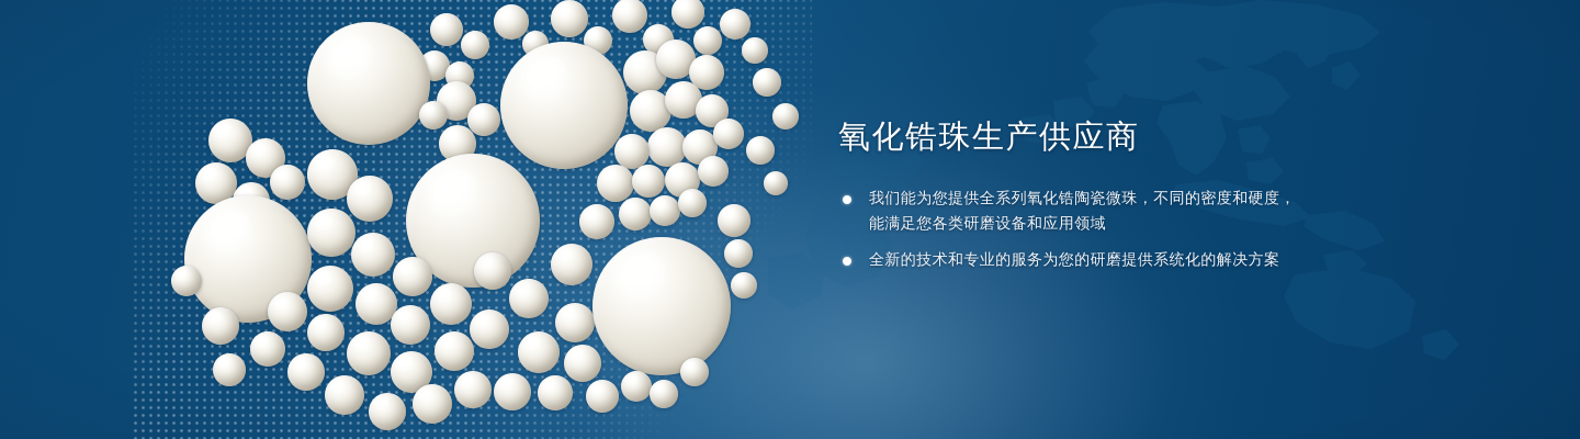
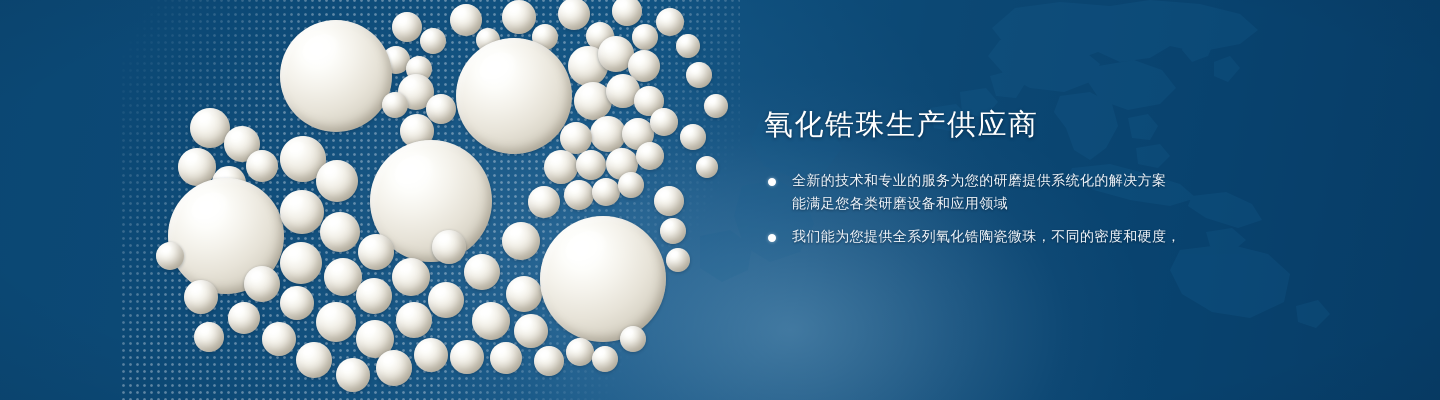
  氧化锆珠生产供应商
- 我们能为您提供全系列氧化锆陶瓷微珠，不同的密度和硬度，
+ 全新的技术和专业的服务为您的研磨提供系统化的解决方案
  能满足您各类研磨设备和应用领域
- 全新的技术和专业的服务为您的研磨提供系统化的解决方案
+ 我们能为您提供全系列氧化锆陶瓷微珠，不同的密度和硬度，
